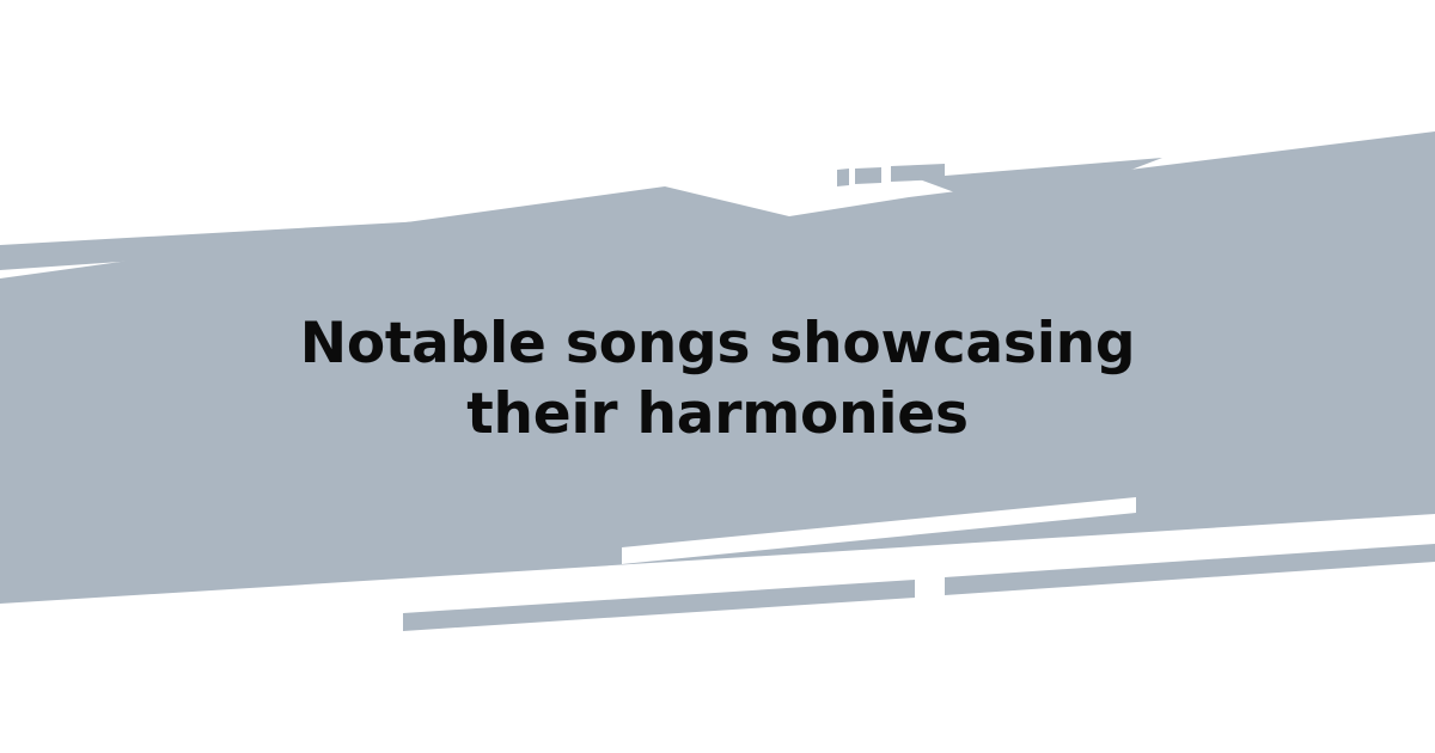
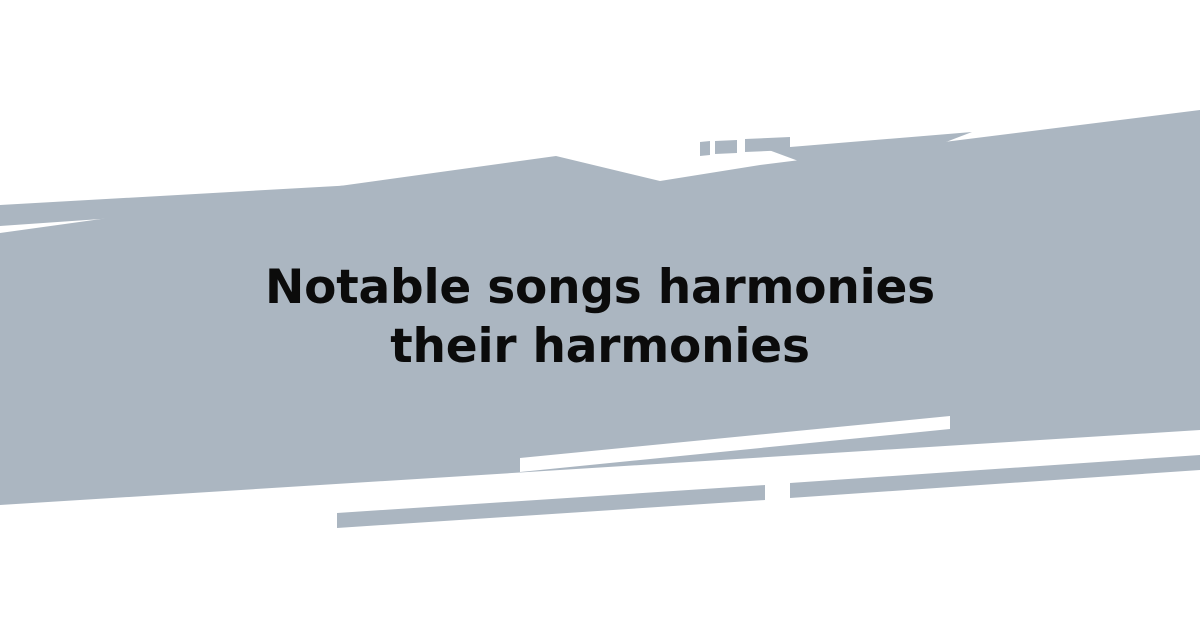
- Notable songs showcasing their harmonies
+ Notable songs harmonies their harmonies
